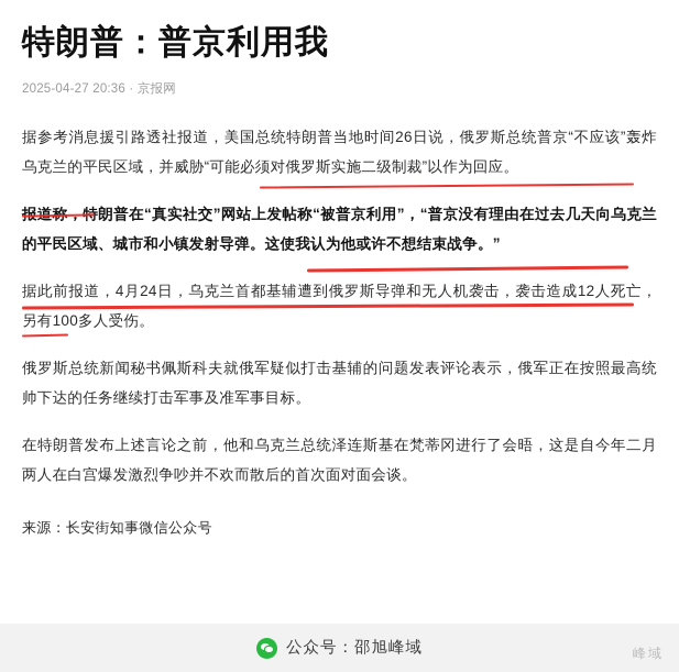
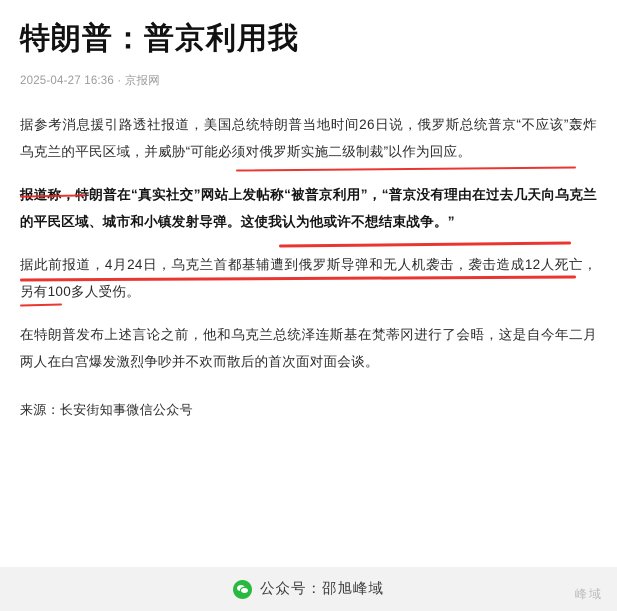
  特朗普：普京利用我
- 2025-04-27 20:36 · 京报网
+ 2025-04-27 16:36 · 京报网
  据参考消息援引路透社报道，美国总统特朗普当地时间26日说，俄罗斯总统普京“不应该”轰炸乌克兰的平民区域，并威胁“可能必须对俄罗斯实施二级制裁”以作为回应。
  报道朗普在“真实社交”网站上发帖称“被普京利用”，“普京没有理由在过去几天向乌克兰的平民区域、城市和小镇发射导弹。这使我认为他或许不想结束战争。”
  据此前报道，4月24日，乌克兰首都基辅遭到俄罗斯导弹和无人机袭击，袭击造成12人死亡，另有100多人受伤。
- 俄罗斯总统新闻秘书佩斯科夫就俄军疑似打击基辅的问题发表评论表示，俄军正在按照最高统帅下达的任务继续打击军事及准军事目标。
  在特朗普发布上述言论之前，他和乌克兰总统泽连斯基在梵蒂冈进行了会晤，这是自今年二月两人在白宫爆发激烈争吵并不欢而散后的首次面对面会谈。
  来源：长安街知事微信公众号
  公众号：邵旭峰域
  峰域
